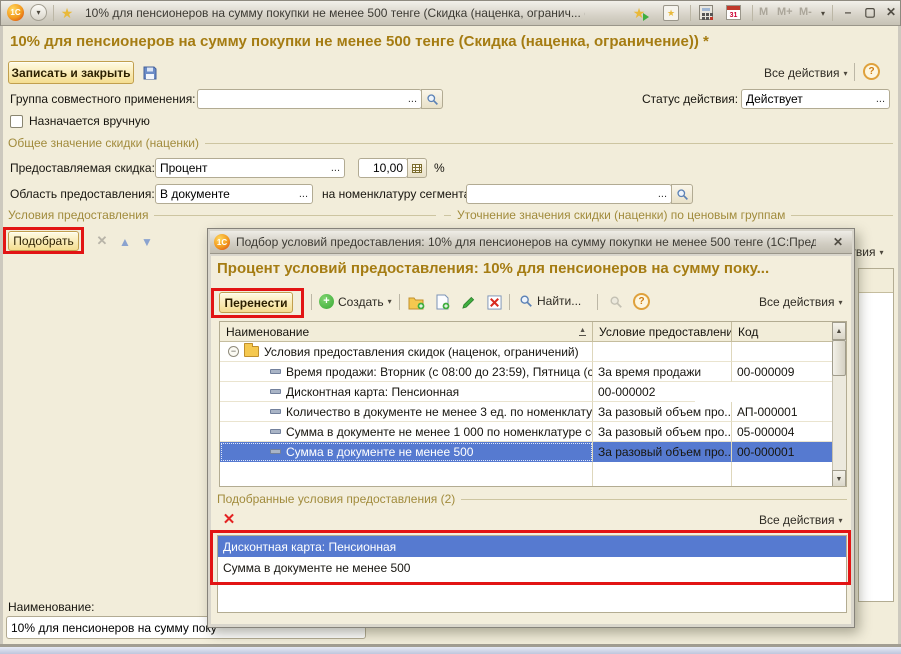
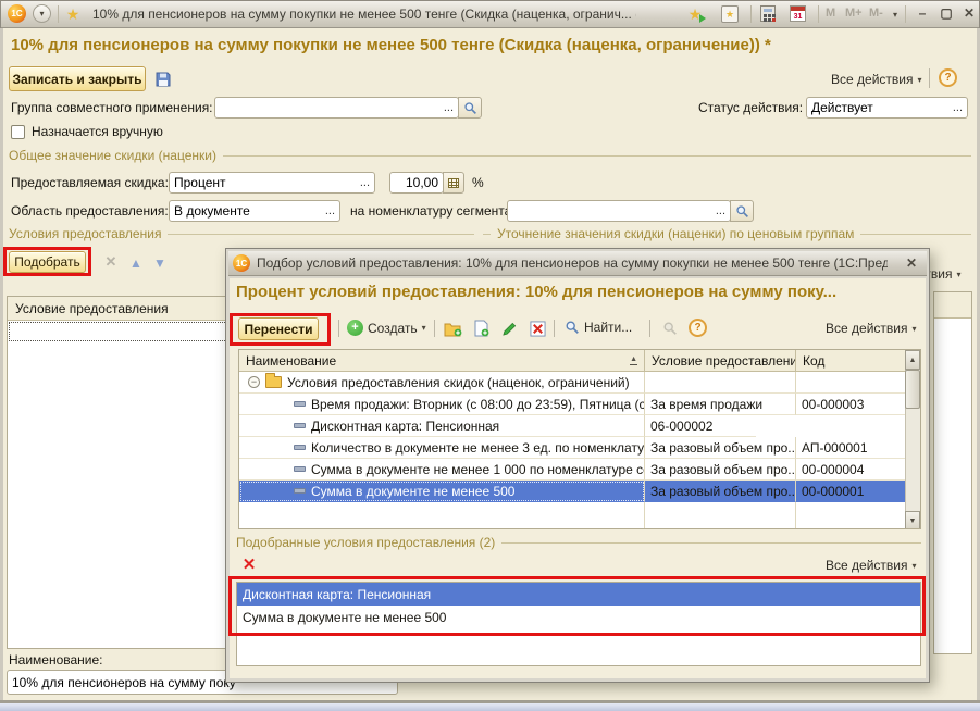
  1С
  ▾
  ★
  10% для пенсионеров на сумму покупки не менее 500 тенге (Скидка (наценка, огранич...
  ★
  ★
  М
  М+
  М-
  ▾
  –
  ▢
  ✕
  10% для пенсионеров на сумму покупки не менее 500 тенге (Скидка (наценка, ограничение)) *
  Записать и закрыть
  Все действия
  ▾
  ?
  Группа совместного применения:
  ...
  Статус действия:
  Действует
  ...
  Назначается вручную
  Общее значение скидки (наценки)
  Предоставляемая скидка:
  Процент
  ...
  10,00
  %
  Область предоставления:
  В документе
  ...
  на номенклатуру сегмент
  ...
  Условия предоставления
  Уточнение значения скидки (наценки) по ценовым группам
  Подобрать
  ✕
  ▲
  ▼
+ Условие предоставления
  Наименование:
  10% для пенсионеров на сумму по
  ▾
  1С
  Подбор условий предоставления: 10% для пенсионеров на сумму покупки не менее 500 тенге (1С:Пред
  ✕
  Процент условий предоставления: 10% для пенсионеров на сумму поку...
  Перенести
  +
  Создать
  ▾
  Найти...
  ?
  Все действия
  ▾
  Наименование
  Условие предоставлени
  Код
  −
  Условия предоставления скидок (наценок, ограничений)
  Время продажи: Вторник (с 08:00 до 23:59), Пятница (с
  За время продажи
- 00-000009
+ 00-000003
  Дисконтная карта: Пенсионная
- 00-000002
+ 06-000002
  Количество в документе не менее 3 ед. по номенклату
  За разовый объем про..
  АП-000001
  Сумма в документе не менее 1 000 по номенклатуре с
  За разовый объем про..
- 05-000004
+ 00-000004
  Сумма в документе не менее 500
  За разовый объем про..
  00-000001
  Подобранные условия предоставления (2)
  ✕
  Все действия
  ▾
  Дисконтная карта: Пенсионная
  Сумма в документе не менее 500
